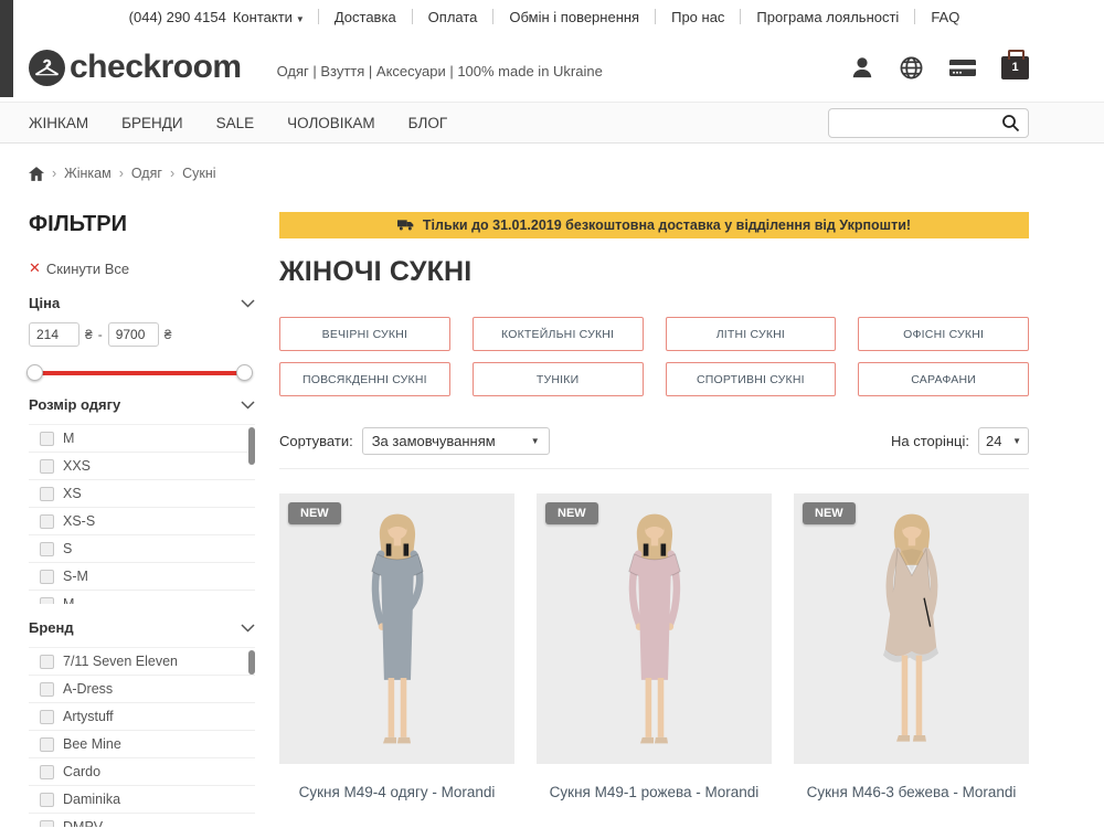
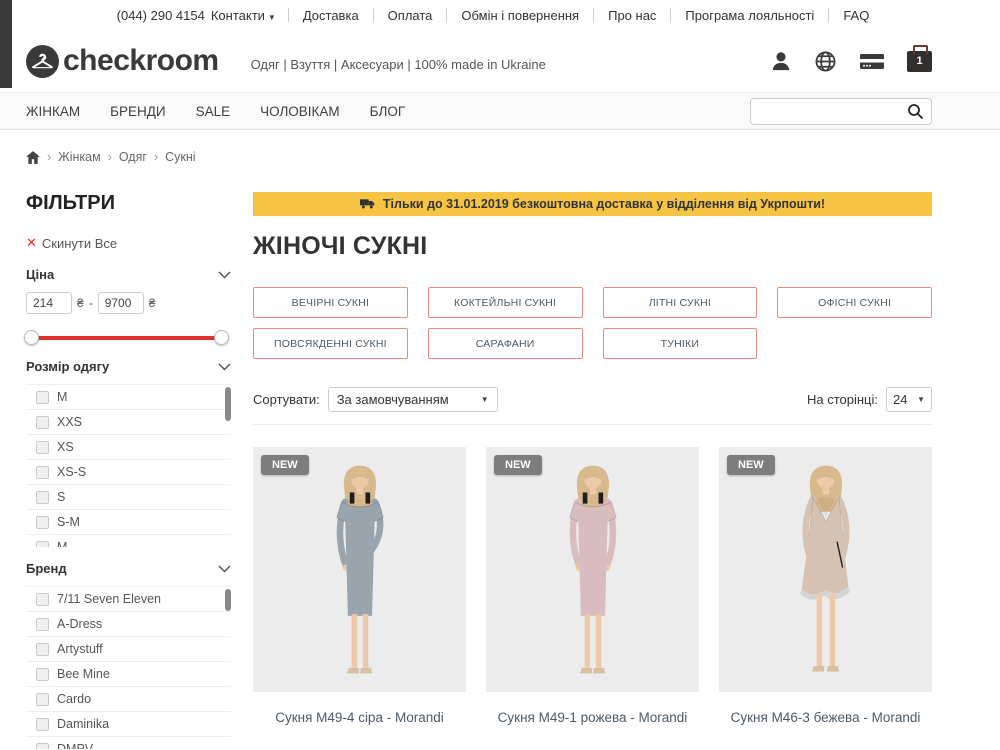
  (044) 290 4154
  Контакти ▼
  Доставка
  Оплата
  Обмін і повернення
  Про нас
  Програма лояльності
  FAQ
  checkroom
  Одяг | Взуття | Аксесуари | 100% made in Ukraine
  1
  ЖІНКАМ
  БРЕНДИ
  SALE
  ЧОЛОВІКАМ
  БЛОГ
  ›
  Жінкам
  ›
  Одяг
  ›
  Сукні
  ФІЛЬТРИ
  ✕
  Скинути Все
  Ціна
  214
  ₴
  -
  9700
  ₴
  Розмір одягу
  M
  XXS
  XS
  XS-S
  S
  S-M
  Бренд
  7/11 Seven Eleven
  A-Dress
  Artystuff
  Bee Mine
  Cardo
  Daminika
  Тільки до 31.01.2019 безкоштовна доставка у відділення від Укрпошти!
  ЖІНОЧІ СУКНІ
  ВЕЧІРНІ СУКНІ
  КОКТЕЙЛЬНІ СУКНІ
  ЛІТНІ СУКНІ
  ОФІСНІ СУКНІ
  ПОВСЯКДЕННІ СУКНІ
- ТУНІКИ
+ САРАФАНИ
- СПОРТИВНІ СУКНІ
- САРАФАНИ
+ ТУНІКИ
  Сортувати:
  За замовчуванням
  ▼
  На сторінці:
  24
  ▼
  NEW
- Сукня М49-4 одягу - Morandi
+ Сукня М49-4 сіра - Morandi
  NEW
  Сукня М49-1 рожева - Morandi
  NEW
  Сукня М46-3 бежева - Morandi
